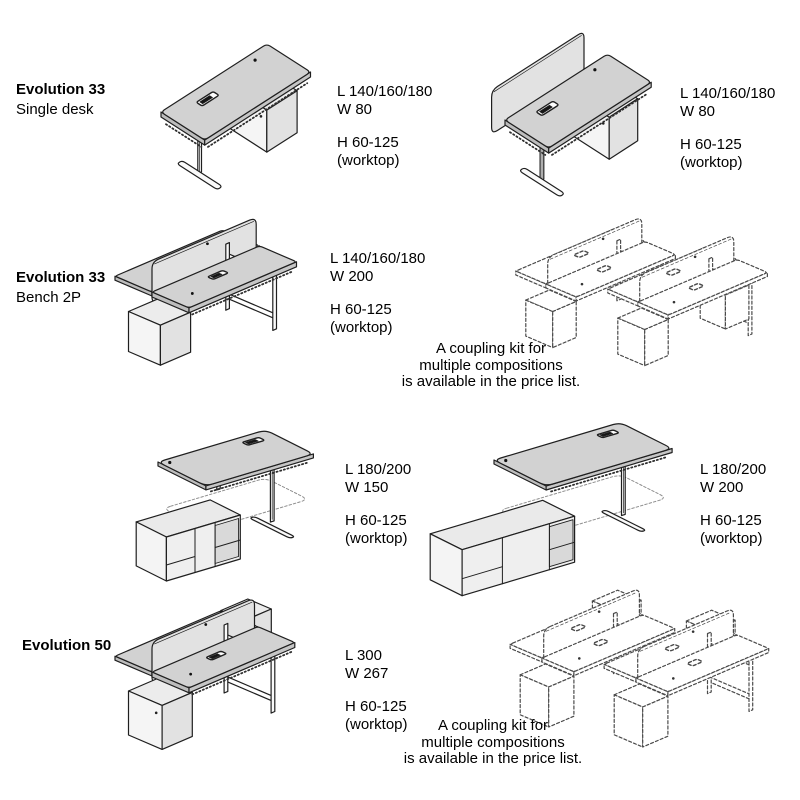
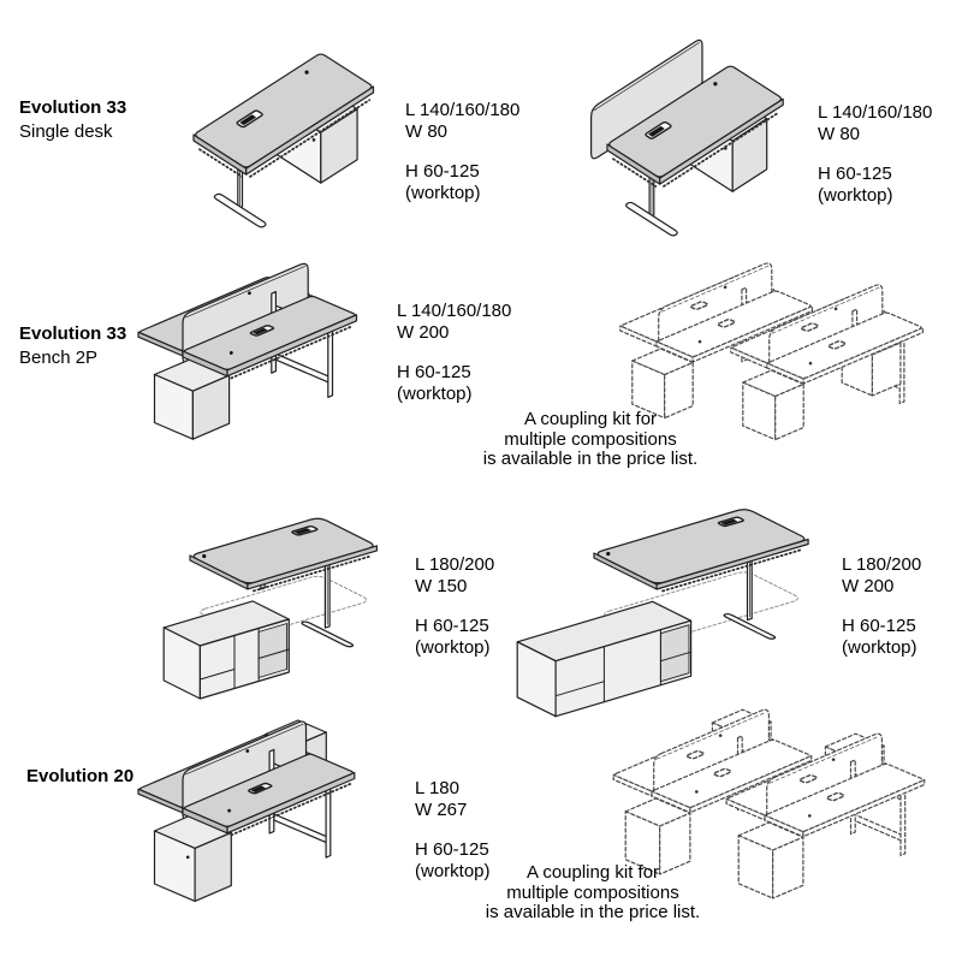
  Evolution 33
  Single desk
  L 140/160/180
  W 80
  H 60-125
  (worktop)
  L 140/160/180
  W 80
  H 60-125
  (worktop)
  Evolution 33
  Bench 2P
  L 140/160/180
  W 200
  H 60-125
  (worktop)
  A coupling kit for
  multiple compositions
  is available in the price list.
  L 180/200
  W 150
  H 60-125
  (worktop)
  L 180/200
  W 200
  H 60-125
  (worktop)
- Evolution 50
+ Evolution 20
- L 300
+ L 180
  W 267
  H 60-125
  (worktop)
  A coupling kit for
  multiple compositions
  is available in the price list.
